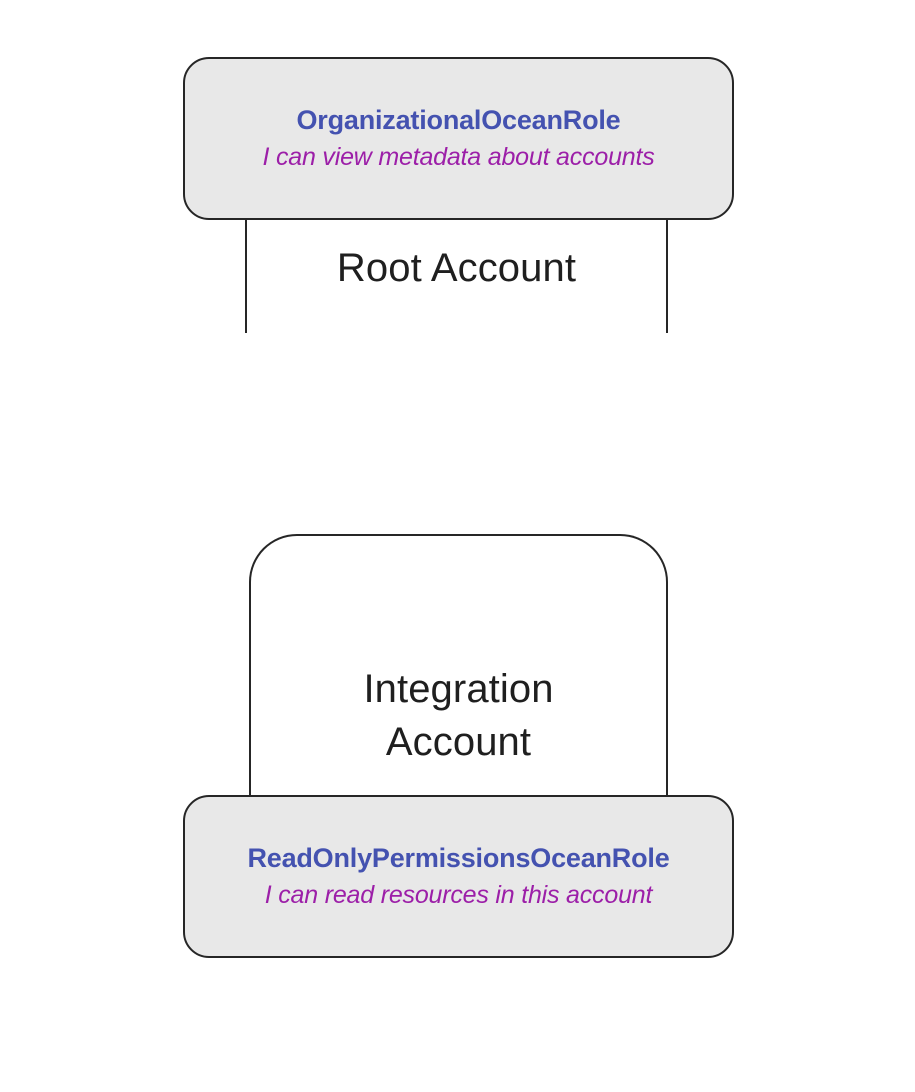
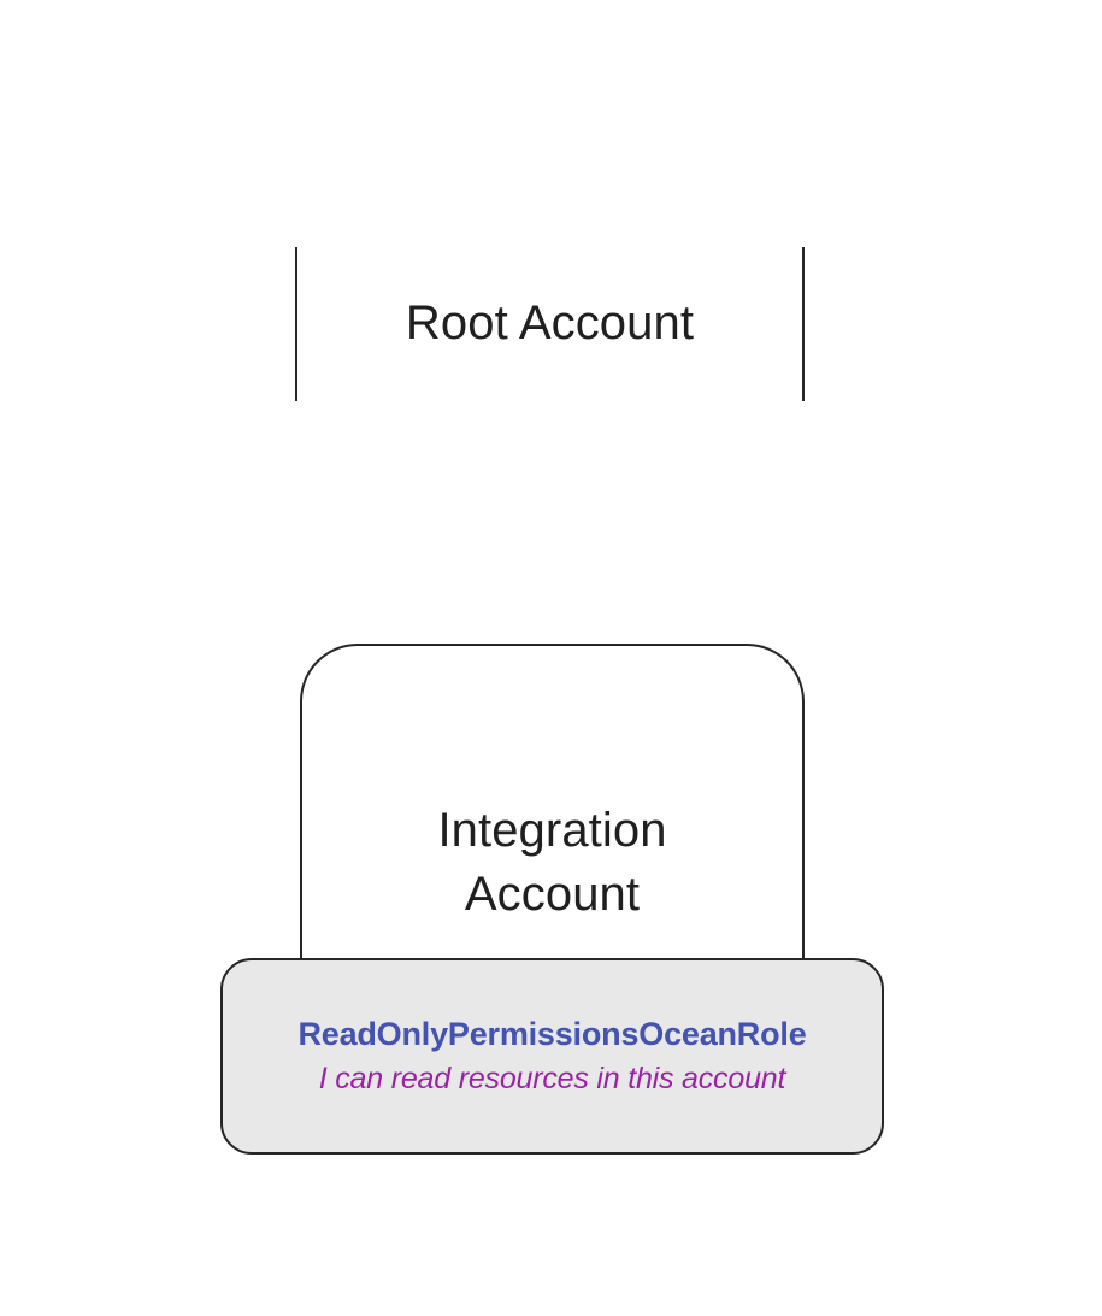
  Root Account
  Integration Account
- OrganizationalOceanRole
- I can view metadata about accounts
  ReadOnlyPermissionsOceanRole
  I can read resources in this account
